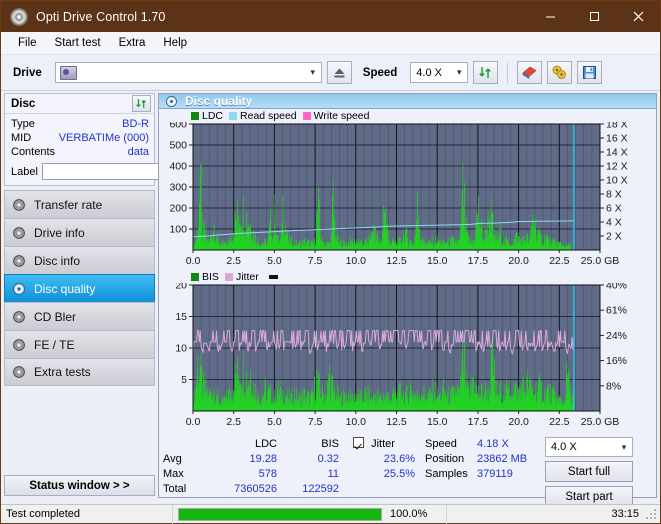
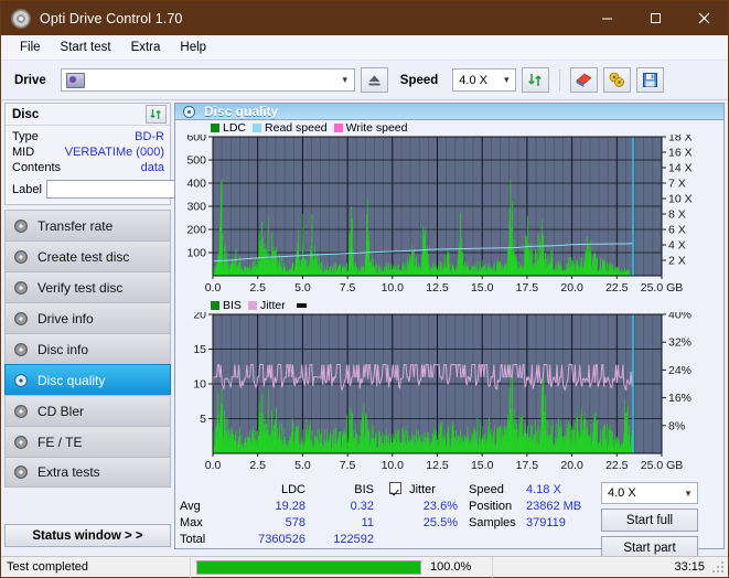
  Opti Drive Control 1.70
  File
  Start test
  Extra
  Help
  Drive
  ▾
  Speed
  4.0 X
  ▾
  Disc
  Type
  BD-R
  MID
  VERBATIMe (000)
  Contents
  data
  Label
  Transfer rate
+ Create test disc
+ Verify test disc
  Drive info
  Disc info
  Disc quality
  CD Bler
  FE / TE
  Extra tests
  Status window > >
  Disc quality
  LDC
  Read speed
  Write speed
  100
  200
  300
  400
  500
  600
  2 X
  4 X
  6 X
  8 X
  10 X
- 12 X
+ 7 X
  14 X
  16 X
  18 X
  0.0
  2.5
  5.0
  7.5
  10.0
  12.5
  15.0
  17.5
  20.0
  22.5
  25.0 GB
  BIS
  Jitter
  5
  10
  15
  20
  8%
  16%
  24%
- 61%
+ 32%
  40%
  0.0
  2.5
  5.0
  7.5
  10.0
  12.5
  15.0
  17.5
  20.0
  22.5
  25.0 GB
  Avg
  Max
  Total
  LDC
  19.28
  578
  7360526
  BIS
  0.32
  11
  122592
  Jitter
  23.6%
  25.5%
  Speed
  Position
  Samples
  4.18 X
  23862 MB
  379119
  4.0 X
  ▾
  Start full
  Start part
  Test completed
  100.0%
  33:15
